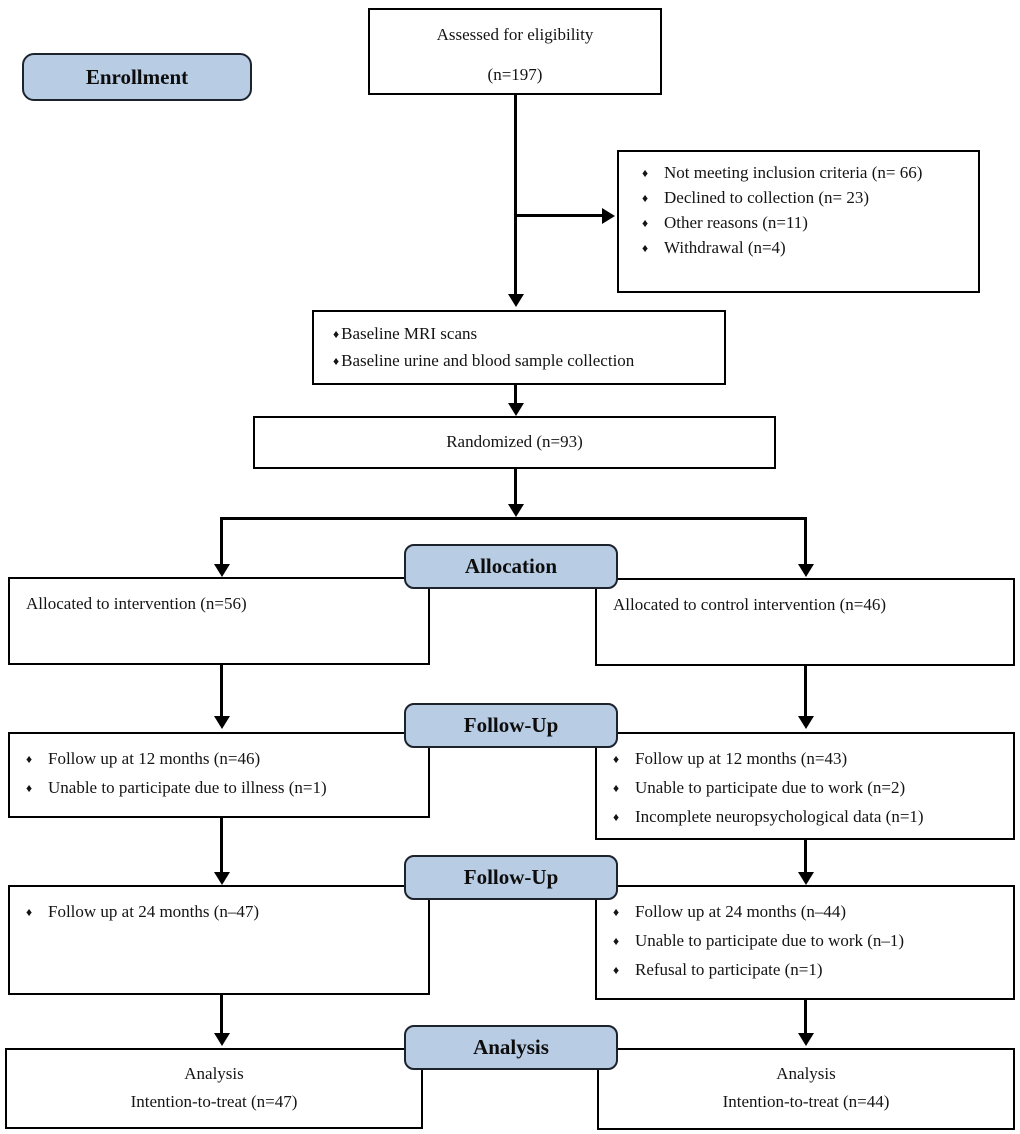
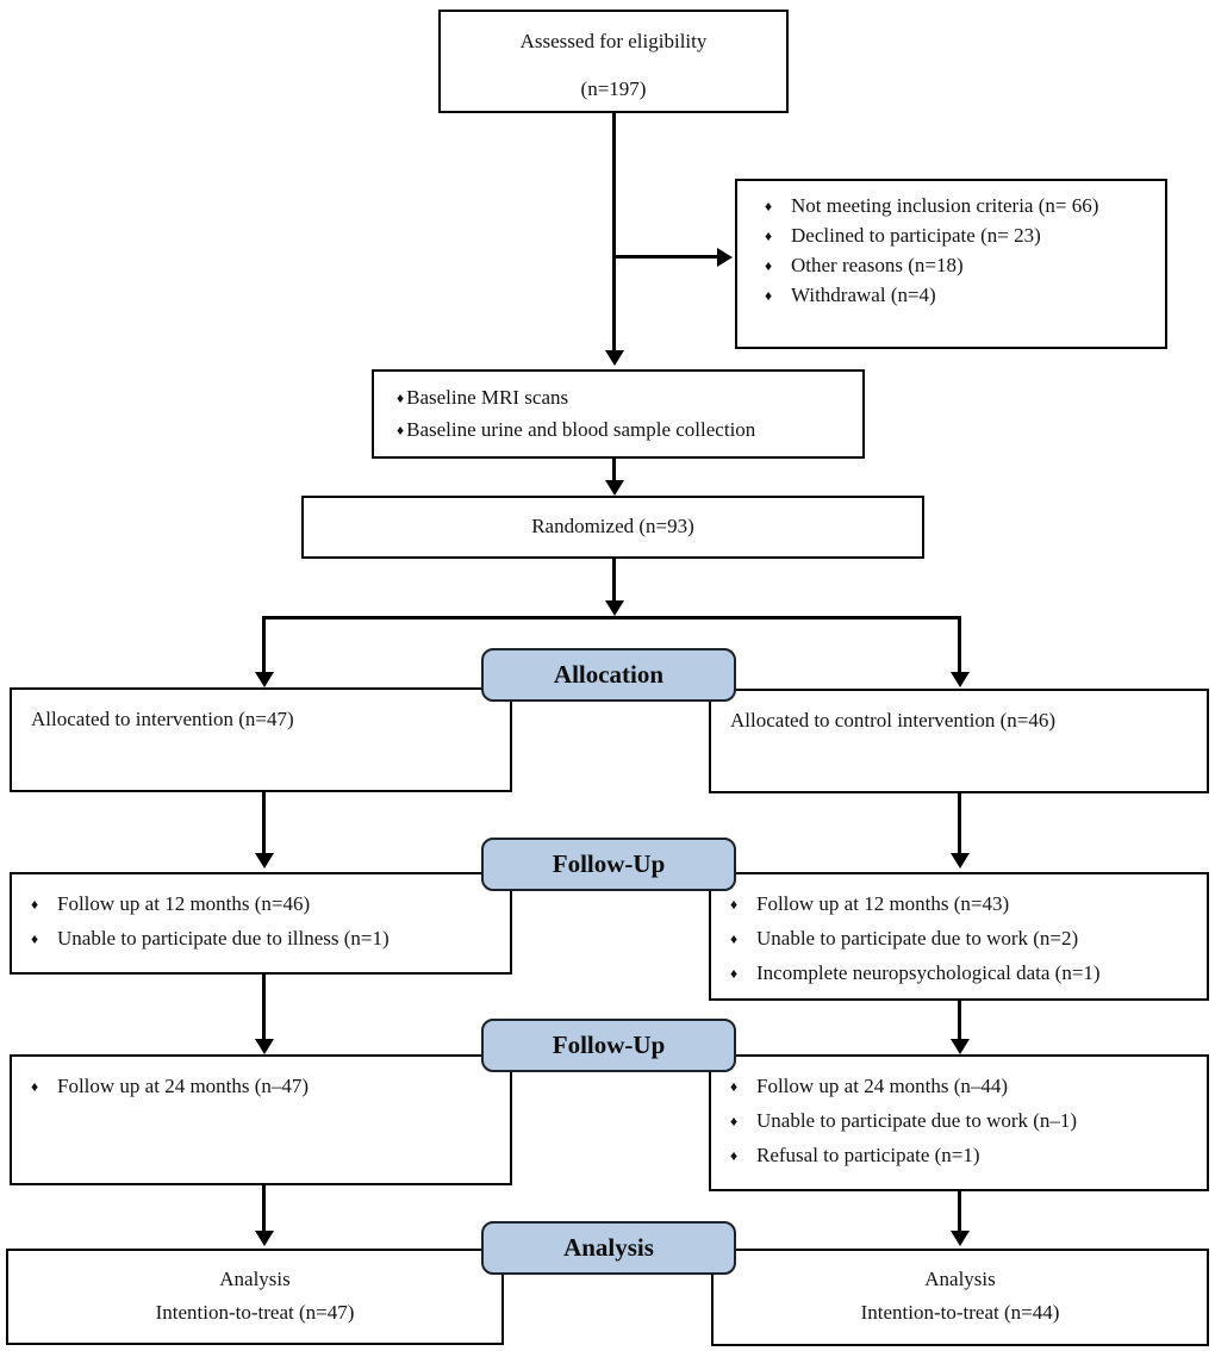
  Assessed for eligibility
  (n=197)
- Enrollment
  ♦
  Not meeting inclusion criteria (n= 66)
  ♦
- Declined to collection (n= 23)
+ Declined to participate (n= 23)
  ♦
- Other reasons (n=11)
+ Other reasons (n=18)
  ♦
  Withdrawal (n=4)
  ♦
  Baseline MRI scans
  ♦
  Baseline urine and blood sample collection
  Randomized (n=93)
- Allocated to intervention (n=56)
+ Allocated to intervention (n=47)
  Allocated to control intervention (n=46)
  Allocation
  ♦
  Follow up at 12 months (n=46)
  ♦
  Unable to participate due to illness (n=1)
  ♦
  Follow up at 12 months (n=43)
  ♦
  Unable to participate due to work (n=2)
  ♦
  Incomplete neuropsychological data (n=1)
  Follow-Up
  ♦
  Follow up at 24 months (n–47)
  ♦
  Follow up at 24 months (n–44)
  ♦
  Unable to participate due to work (n–1)
  ♦
  Refusal to participate (n=1)
  Follow-Up
  Analysis
  Intention-to-treat (n=47)
  Analysis
  Intention-to-treat (n=44)
  Analysis
